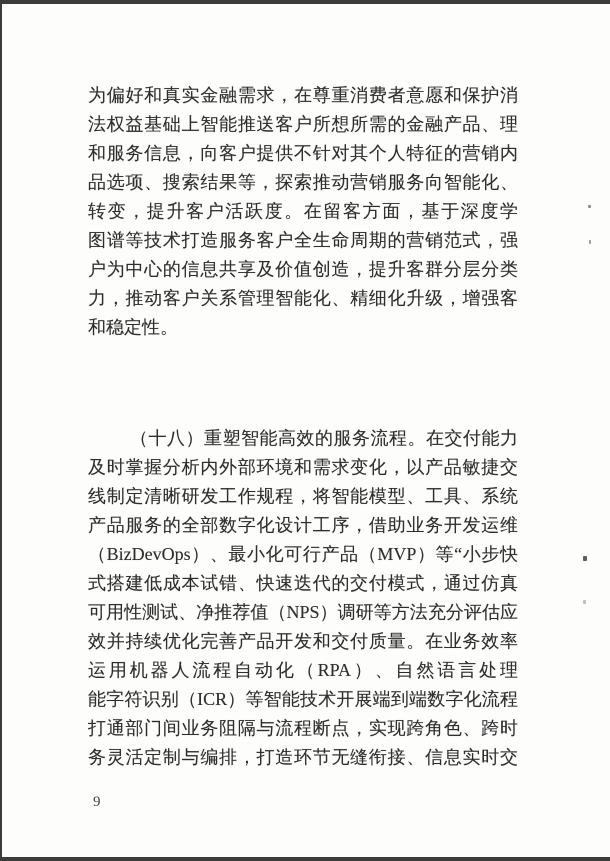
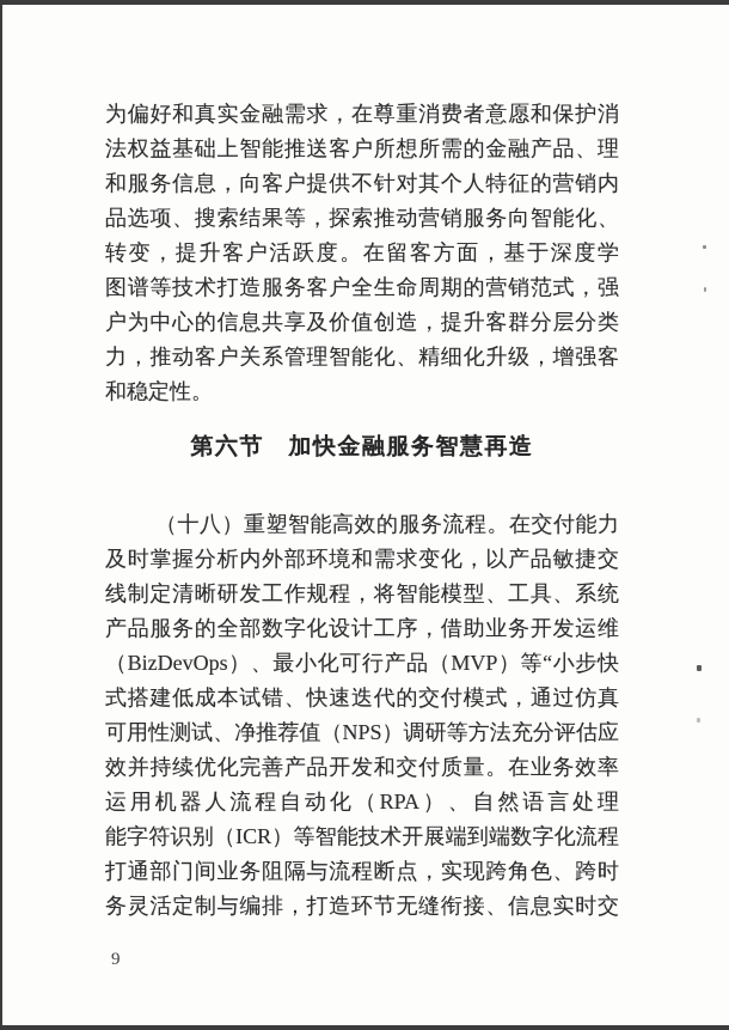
  为偏好和真实金融需求，在尊重消费者意愿和保护消
  法权益基础上智能推送客户所想所需的金融产品、理
  和服务信息，向客户提供不针对其个人特征的营销内
  品选项、搜索结果等，探索推动营销服务向智能化、
  转变，提升客户活跃度。在留客方面，基于深度学
  图谱等技术打造服务客户全生命周期的营销范式，强
  户为中心的信息共享及价值创造，提升客群分层分类
  力，推动客户关系管理智能化、精细化升级，增强客
  和稳定性。
+ 第六节 加快金融服务智慧再造
  （十八）重塑智能高效的服务流程。在交付能力
  及时掌握分析内外部环境和需求变化，以产品敏捷交
  线制定清晰研发工作规程，将智能模型、工具、系统
  产品服务的全部数字化设计工序，借助业务开发运维
  （BizDevOps）、最小化可行产品（MVP）等“小步快
  式搭建低成本试错、快速迭代的交付模式，通过仿真
  可用性测试、净推荐值（NPS）调研等方法充分评估应
  效并持续优化完善产品开发和交付质量。在业务效率
  运用机器人流程自动化（RPA）、自然语言处理
  能字符识别（ICR）等智能技术开展端到端数字化流程
  打通部门间业务阻隔与流程断点，实现跨角色、跨时
  务灵活定制与编排，打造环节无缝衔接、信息实时交
  9
